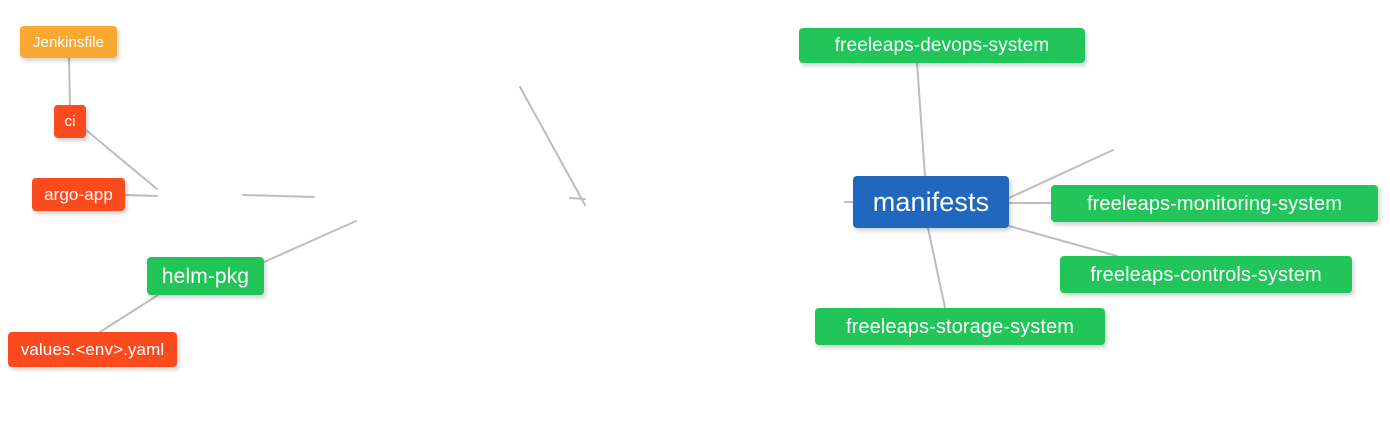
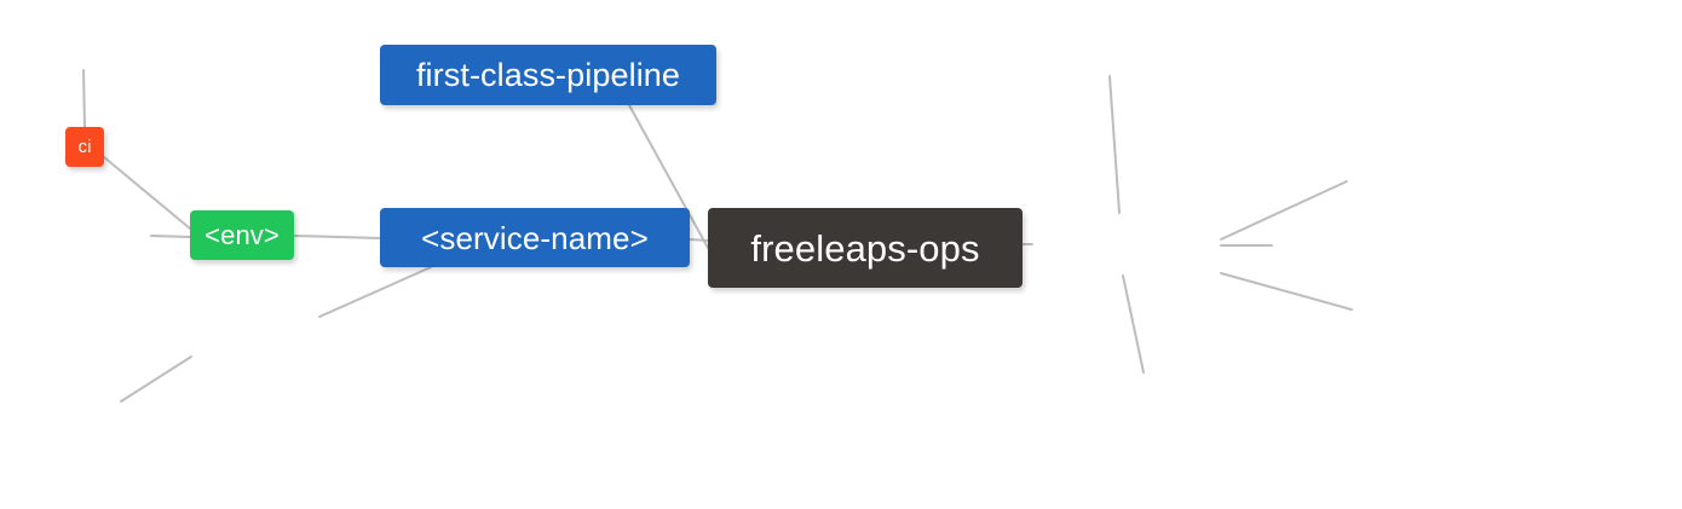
+ freeleaps-ops
+ first-class-pipeline
+ <service-name>
+ <env>
  ci
- Jenkinsfile
- argo-app
- helm-pkg
- values.<env>.yaml
- manifests
- freeleaps-devops-system
- freeleaps-monitoring-system
- freeleaps-controls-system
- freeleaps-storage-system
